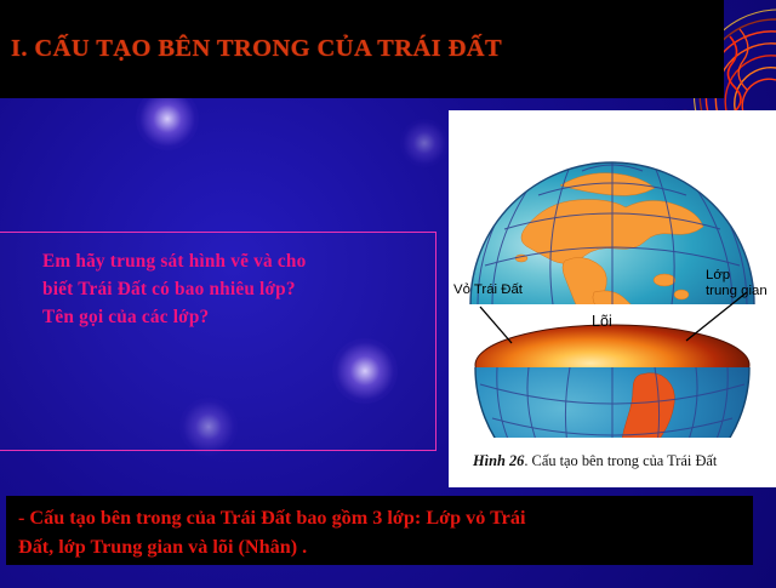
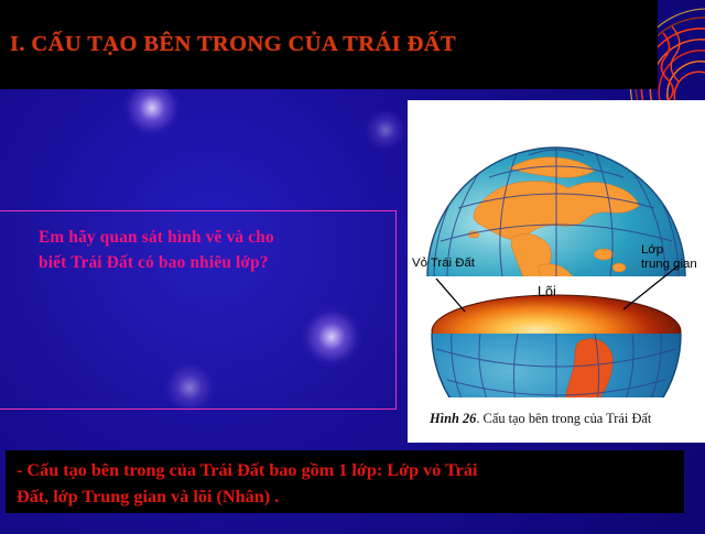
  I. CẤU TẠO BÊN TRONG CỦA TRÁI ĐẤT
- Em hãy trung sát hình vẽ và cho
+ Em hãy quan sát hình vẽ và cho
  biết Trái Đất có bao nhiêu lớp?
- Tên gọi của các lớp?
  Vỏ Trái Đất
  Lớp
  trung gian
  Lõi
  Hình 26. Cấu tạo bên trong của Trái Đất
- - Cấu tạo bên trong của Trái Đất bao gồm 3 lớp: Lớp vỏ Trái
+ - Cấu tạo bên trong của Trái Đất bao gồm 1 lớp: Lớp vỏ Trái
  Đất, lớp Trung gian và lõi (Nhân) .
